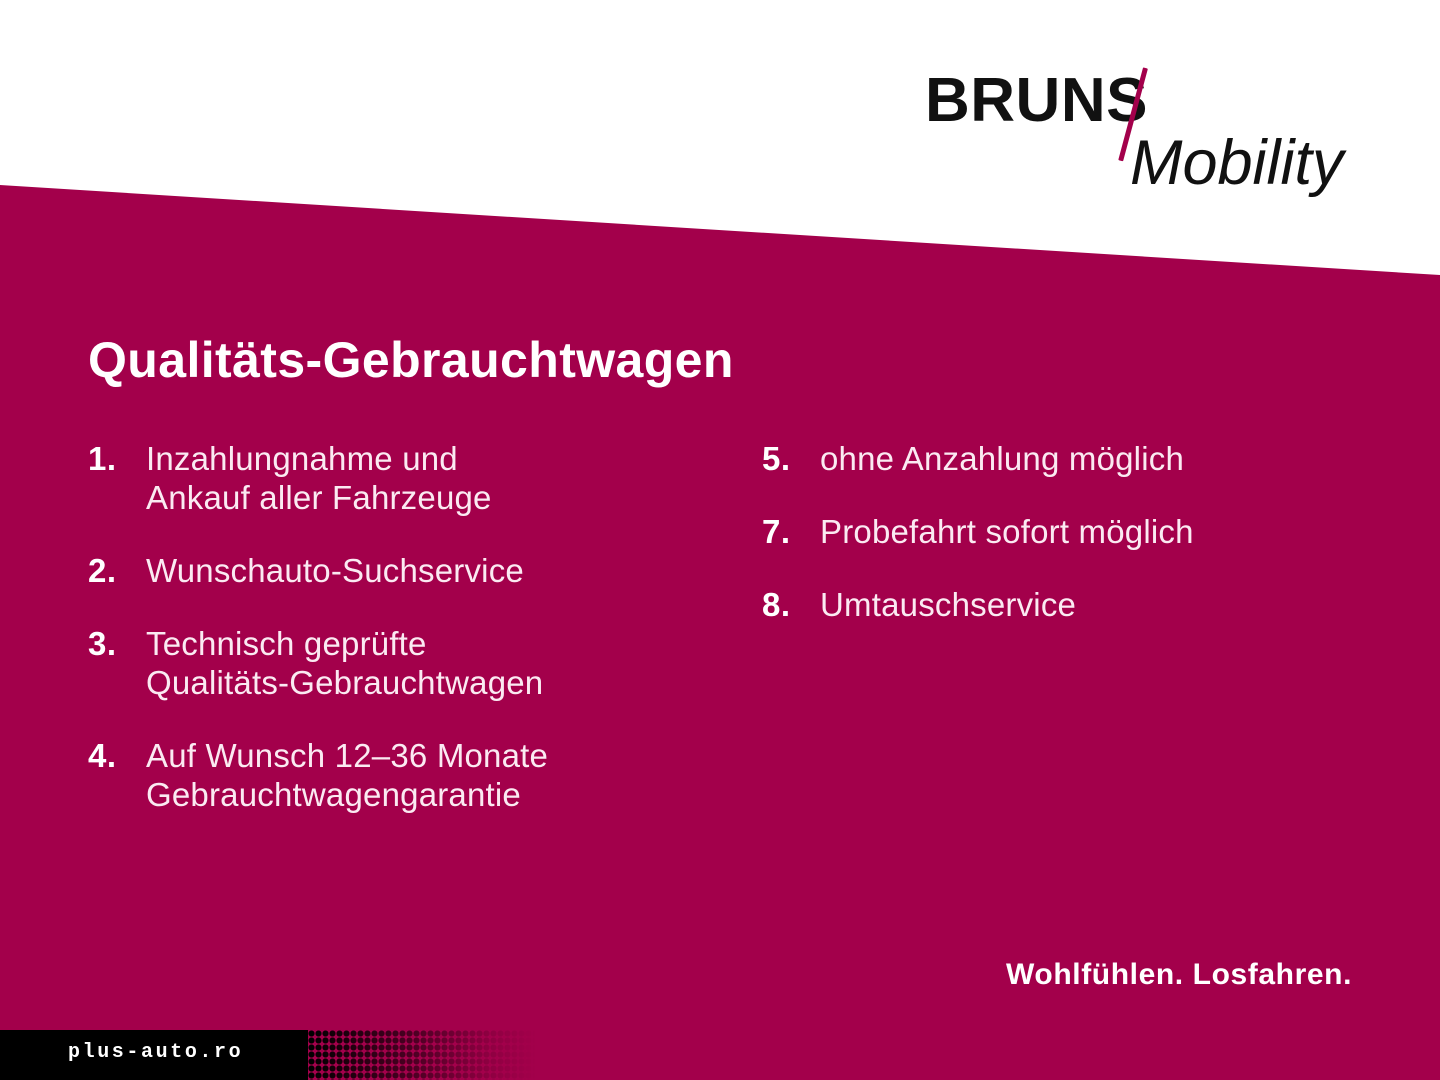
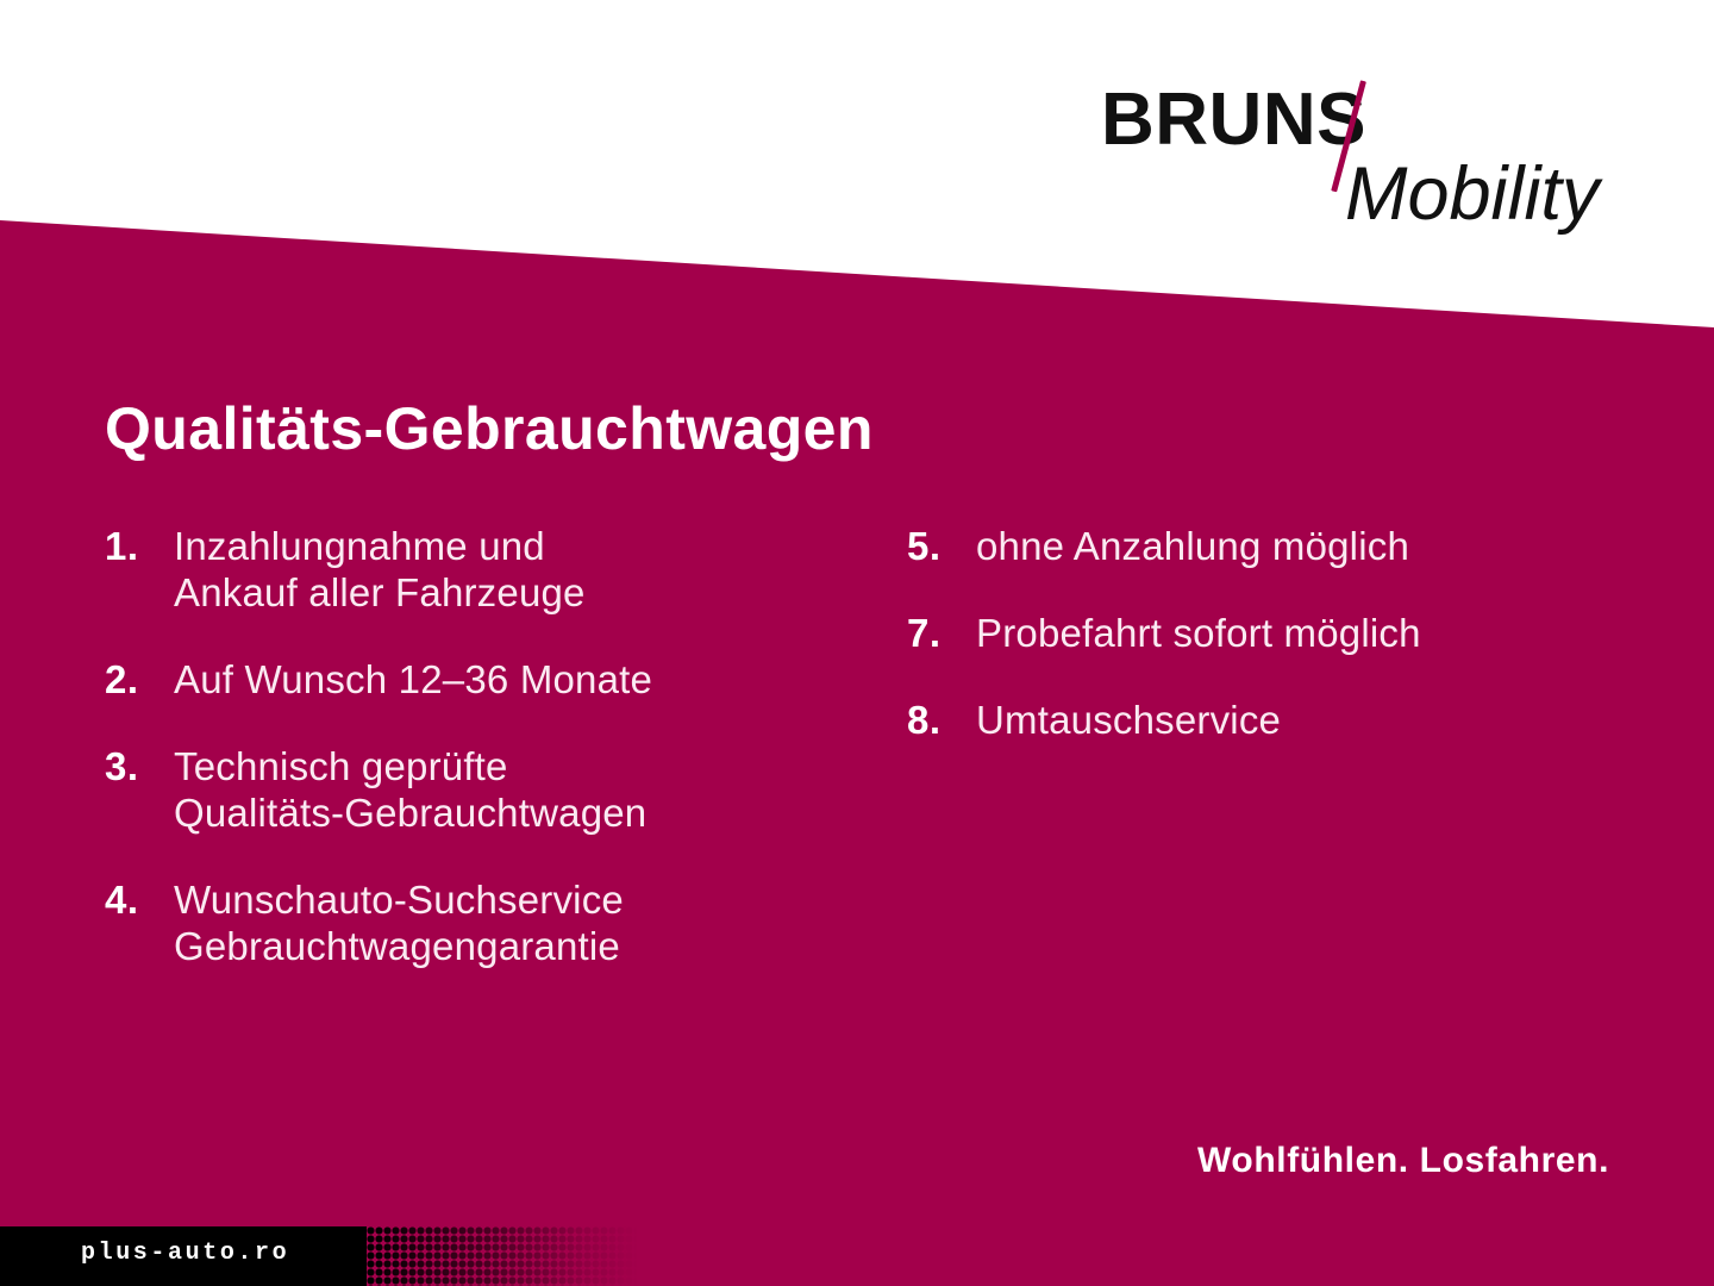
  BRUNS
  Mobility
  Qualitäts-Gebrauchtwagen
  1.
  Inzahlungnahme und
  Ankauf aller Fahrzeuge
  2.
- Wunschauto-Suchservice
+ Auf Wunsch 12–36 Monate
  3.
  Technisch geprüfte
  Qualitäts-Gebrauchtwagen
  4.
- Auf Wunsch 12–36 Monate
+ Wunschauto-Suchservice
  Gebrauchtwagengarantie
  5.
  ohne Anzahlung möglich
  7.
  Probefahrt sofort möglich
  8.
  Umtauschservice
  Wohlfühlen. Losfahren.
  plus-auto.ro
